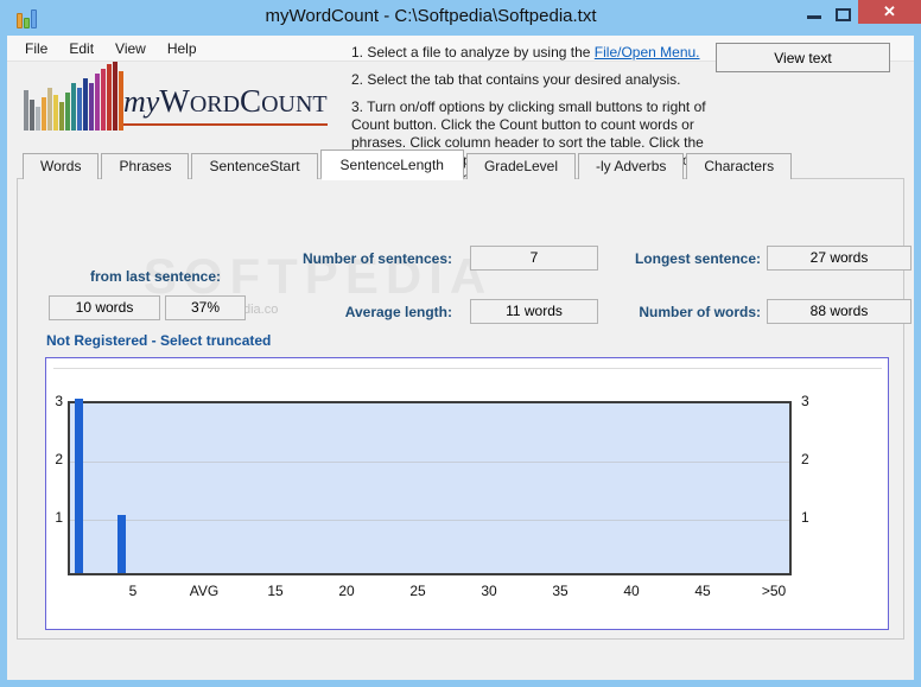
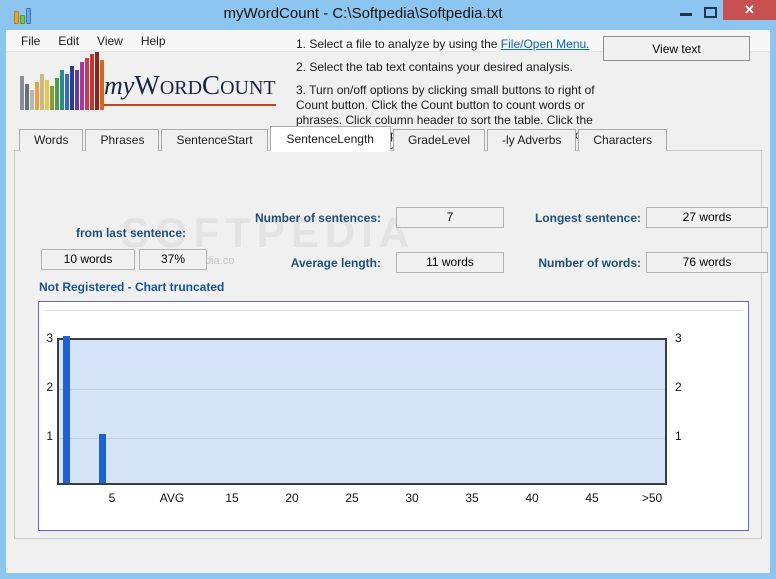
  myWordCount - C:\Softpedia\Softpedia.txt
  ✕
  File Edit View Help
  myWORDCOUNT
  1. Select a file to analyze by using the File/Open Menu.
- 2. Select the tab that contains your desired analysis.
+ 2. Select the tab text contains your desired analysis.
  View text
  Words
  Phrases
  SentenceStart
  SentenceLength
  GradeLevel
  -ly Adverbs
  Characters
  SOFTPEDIA
  from last sentence:
  10 words
  37%
  Number of sentences:
  7
  Average length:
  11 words
  Longest sentence:
  27 words
  Number of words:
- 88 words
+ 76 words
- Not Registered - Select truncated
+ Not Registered - Chart truncated
  1
  1
  2
  2
  3
  3
  5
  AVG
  15
  20
  25
  30
  35
  40
  45
  >50
